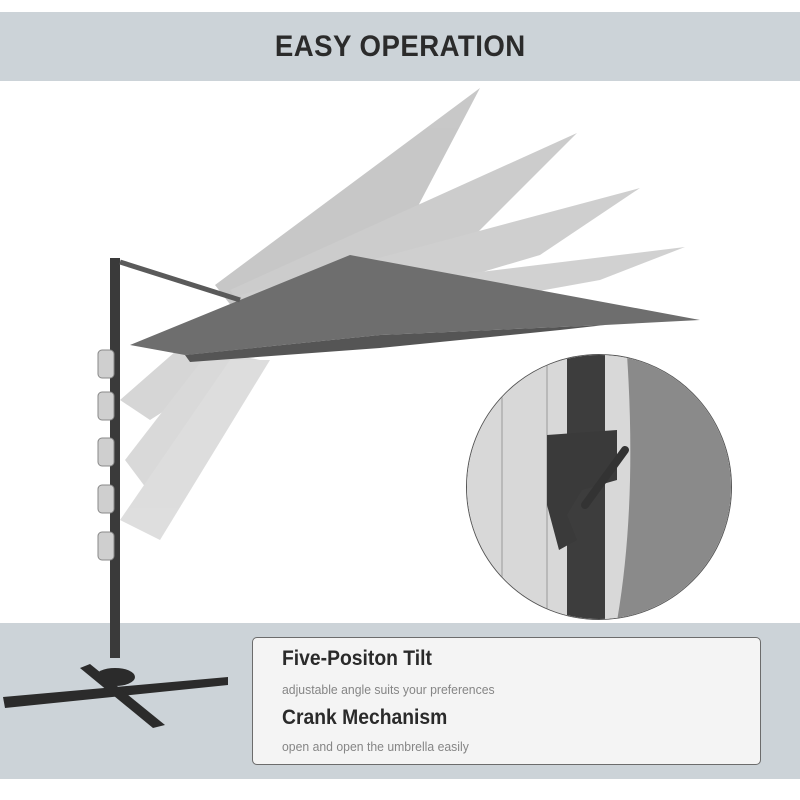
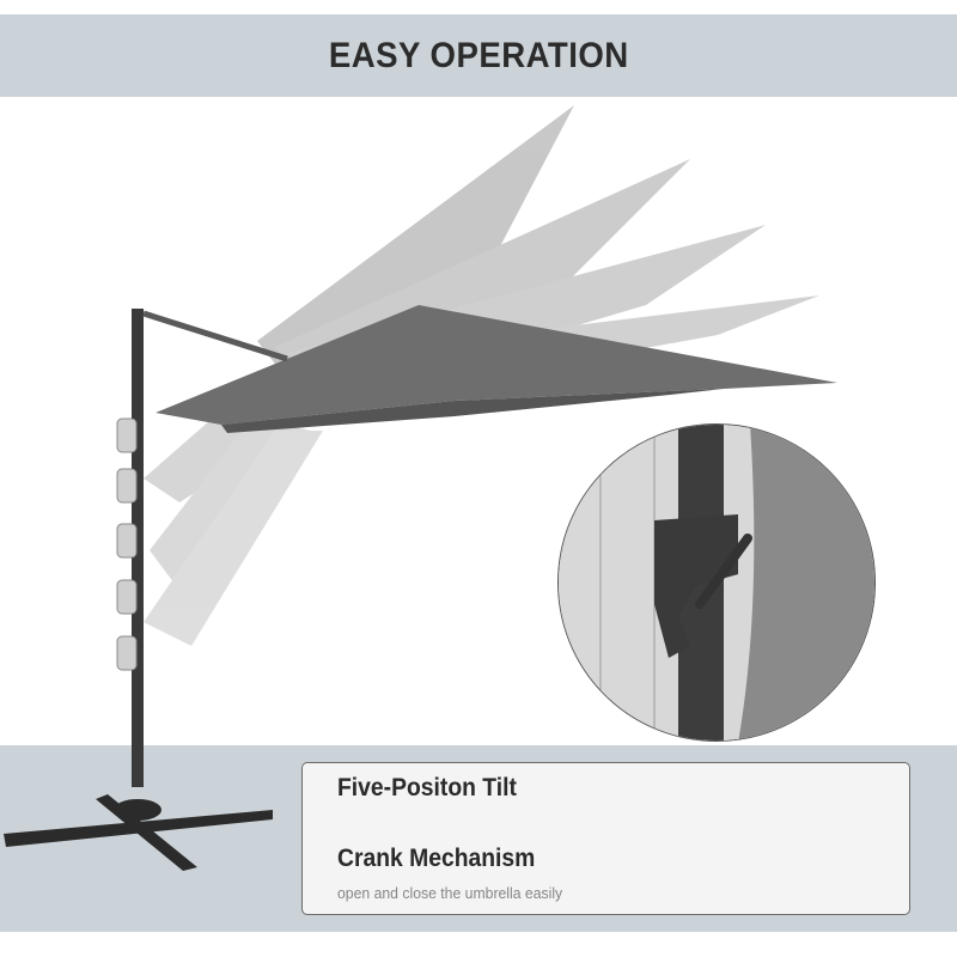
  EASY OPERATION
  Five-Positon Tilt
- adjustable angle suits your preferences
  Crank Mechanism
- open and open the umbrella easily
+ open and close the umbrella easily
